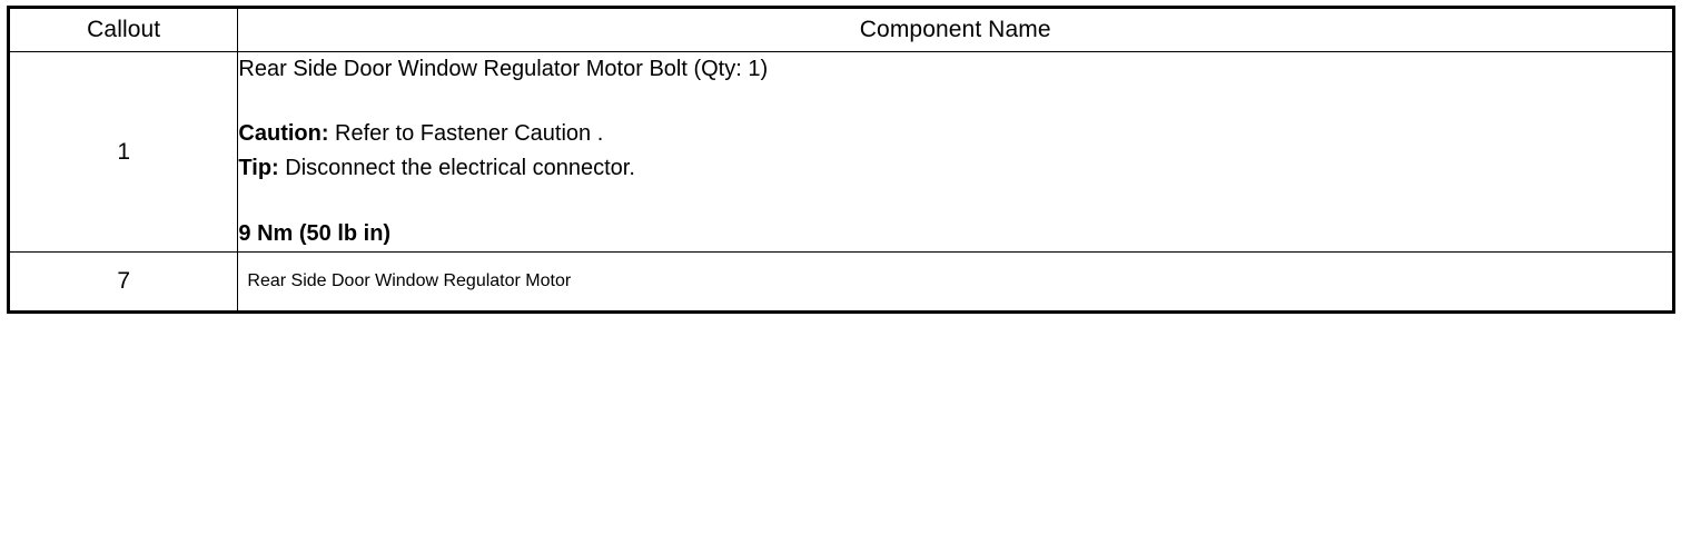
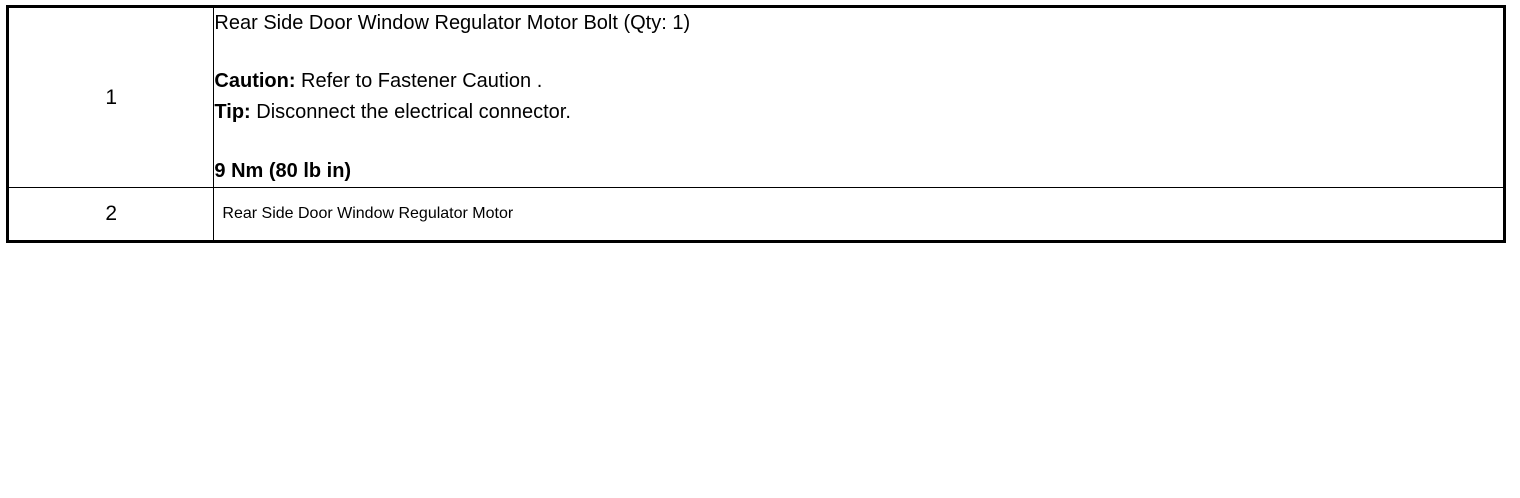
- Callout	Component Name
- 1	Rear Side Door Window Regulator Motor Bolt (Qty: 1) Caution: Refer to Fastener Caution . Tip: Disconnect the electrical connector. 9 Nm (50 lb in)
+ 1	Rear Side Door Window Regulator Motor Bolt (Qty: 1) Caution: Refer to Fastener Caution . Tip: Disconnect the electrical connector. 9 Nm (80 lb in)
- 7	Rear Side Door Window Regulator Motor
+ 2	Rear Side Door Window Regulator Motor
